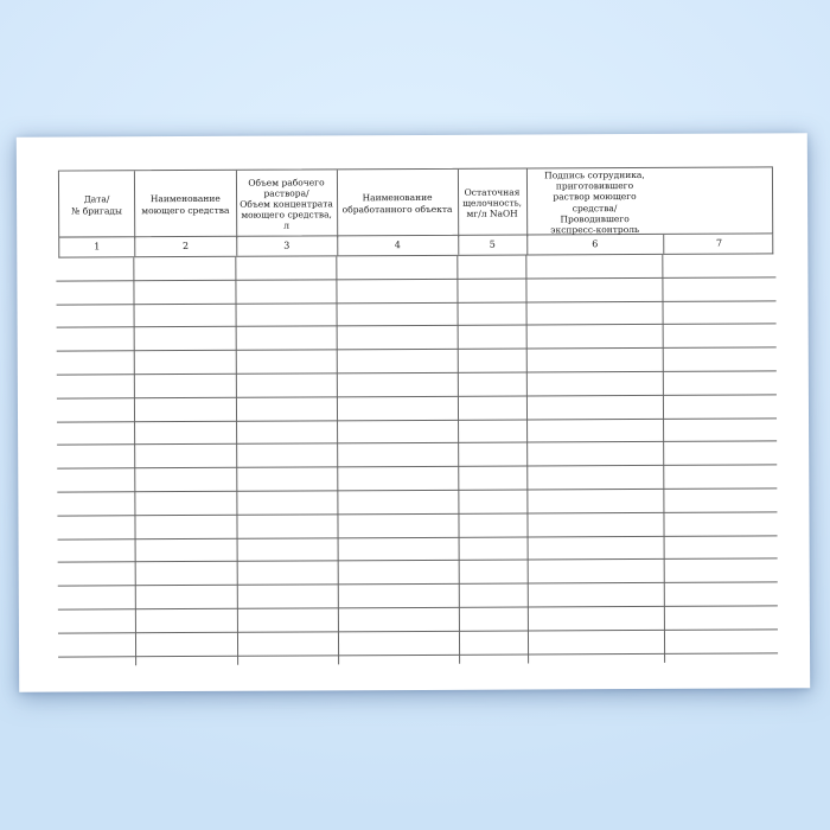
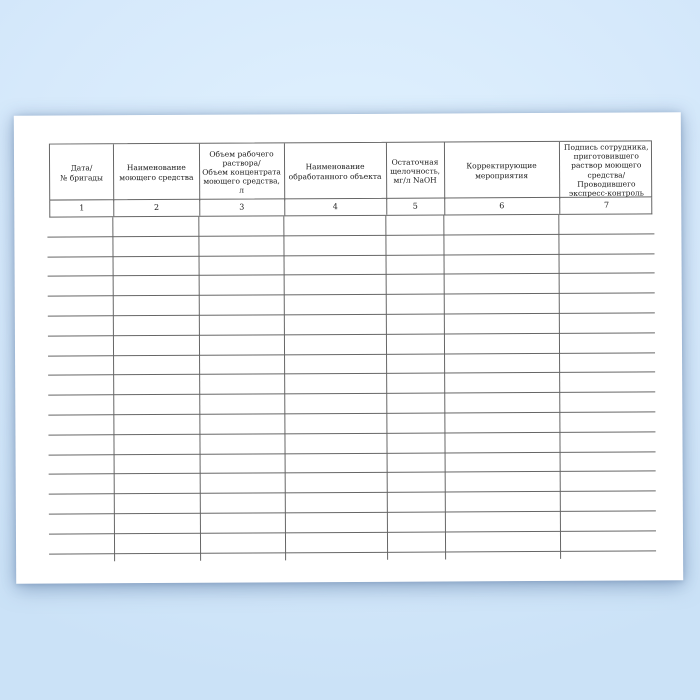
  Дата/
  № бригады
  Наименование
  моющего средства
  Объем рабочего
  раствора/
  Объем концентрата
  моющего средства, л
  Наименование
  обработанного объекта
  Остаточная
  щелочность,
  мг/л NaOH
+ Корректирующие
+ мероприятия
  Подпись сотрудника,
  приготовившего
  раствор моющего
  средства/
  Проводившего
  экспресс-контроль
  1
  2
  3
  4
  5
  6
  7
